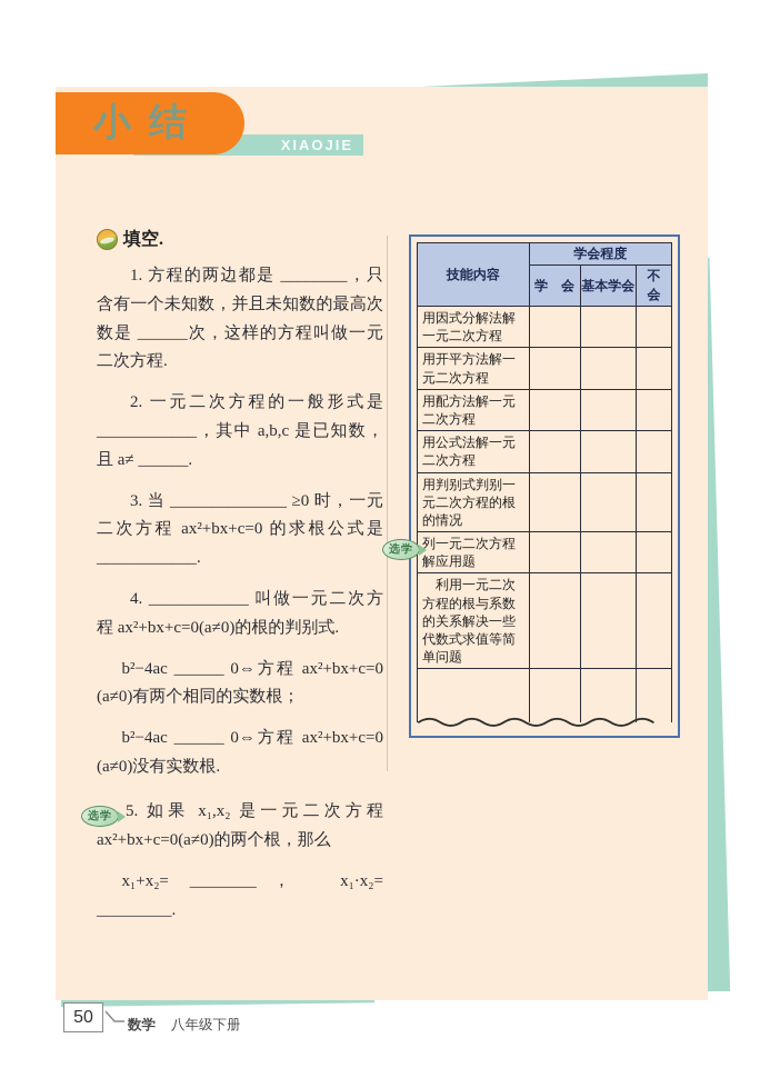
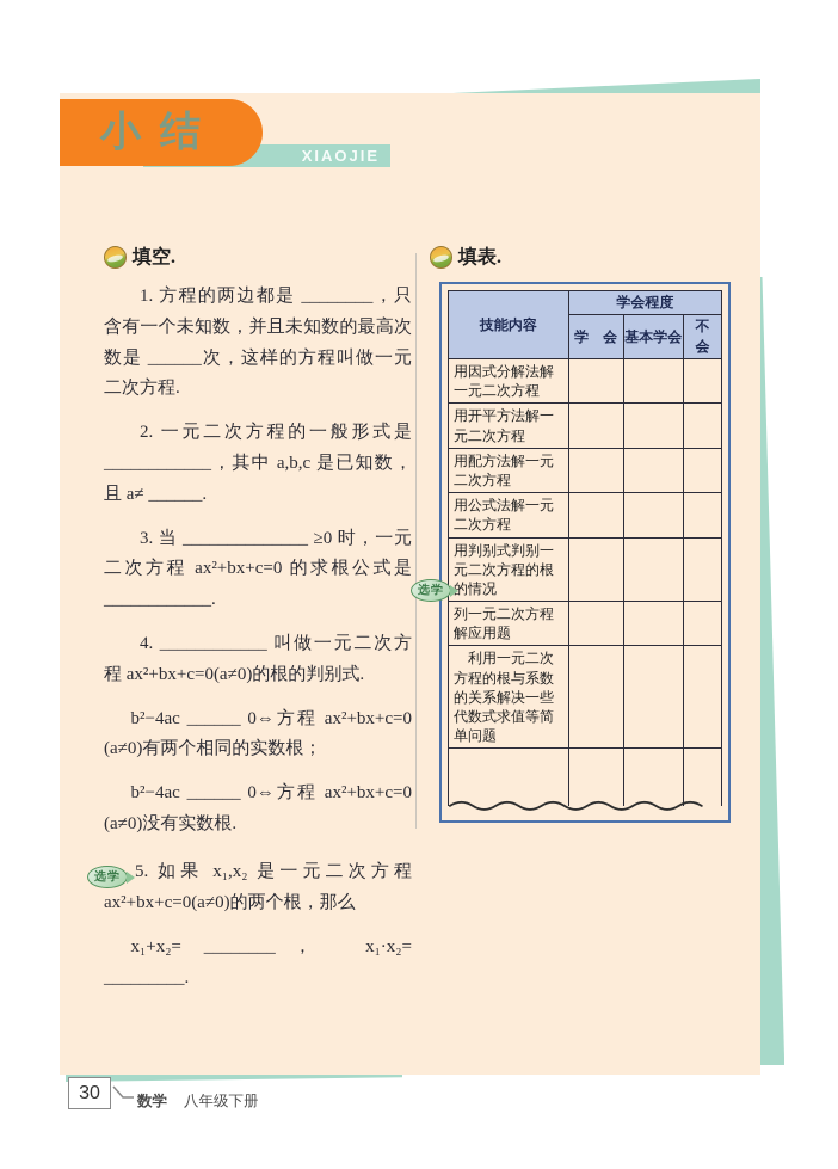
  XIAOJIE
  小结
  填空.
  1. 方程的两边都是 ________，只含有一个未知数，并且未知数的最高次数是 ______次，这样的方程叫做一元二次方程.
  2. 一元二次方程的一般形式是 ____________，其中 a,b,c 是已知数，且 a≠ ______.
  3. 当 ______________ ≥0 时，一元二次方程 ax²+bx+c=0 的求根公式是 ____________.
  4. ____________ 叫做一元二次方程 ax²+bx+c=0(a≠0)的根的判别式.
  b²−4ac ______ 0⇔方程 ax²+bx+c=0 (a≠0)有两个相同的实数根；
  b²−4ac ______ 0⇔方程 ax²+bx+c=0 (a≠0)没有实数根.
  选学
  5. 如果 x₁,x₂ 是一元二次方程 ax²+bx+c=0(a≠0)的两个根，那么
  x₁+x₂= ________， x₁·x₂= _________.
+ 填表.
  技能内容	学会程度
  学 会	基本学会	不 会
  用因式分解法解一元二次方程
  用开平方法解一元二次方程
  用配方法解一元二次方程
  用公式法解一元二次方程
  用判别式判别一元二次方程的根的情况
  列一元二次方程解应用题
  利用一元二次方程的根与系数的关系解决一些代数式求值等简单问题
  选学
- 50
+ 30
  数学
  八年级下册
